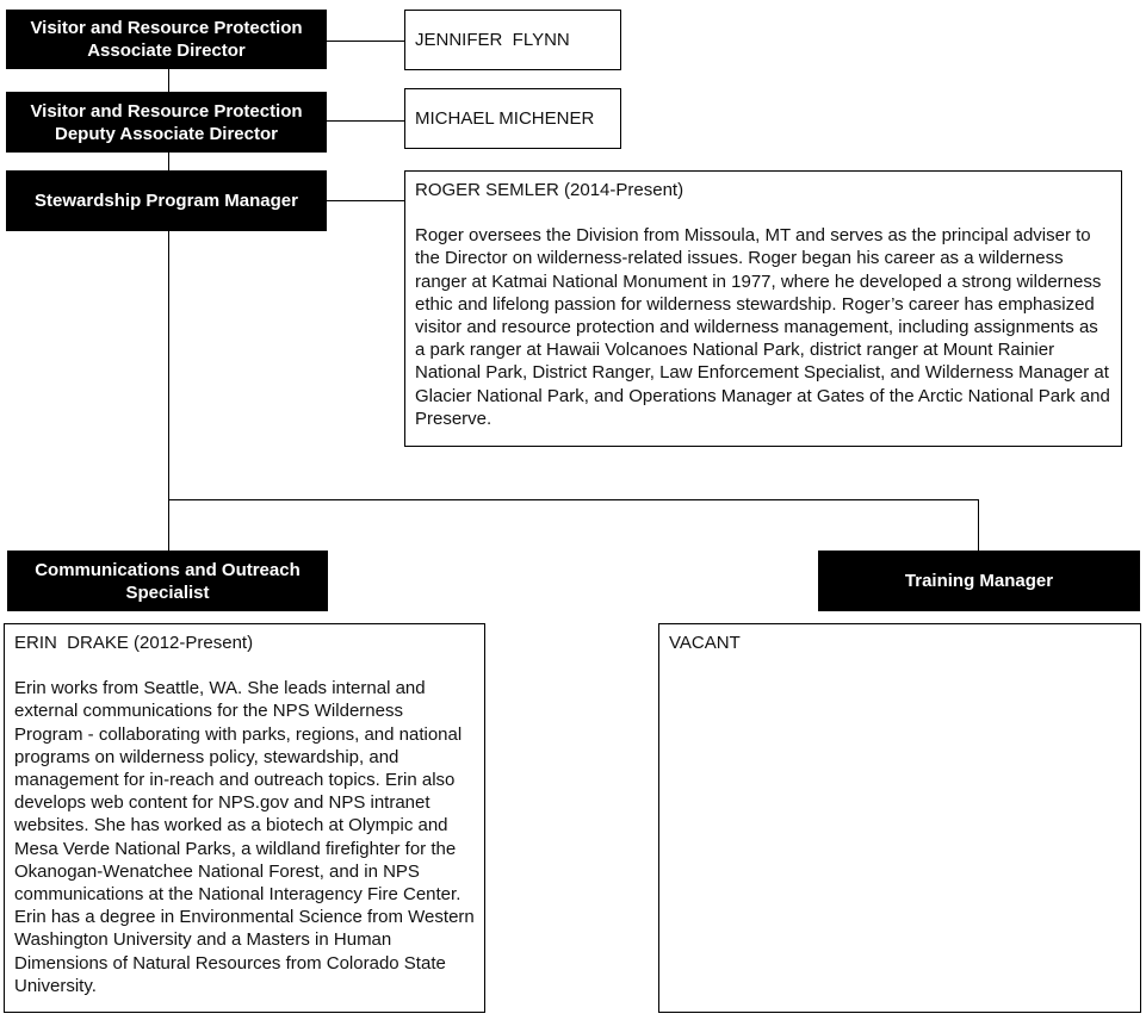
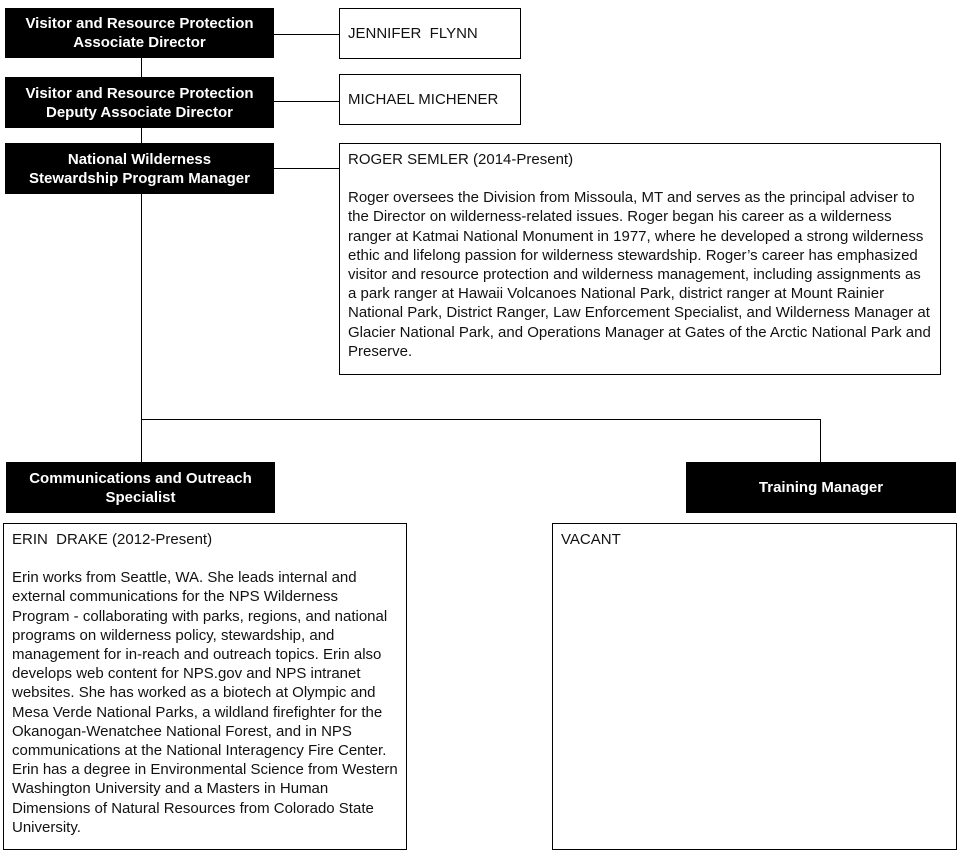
  Visitor and Resource Protection
  Associate Director
  JENNIFER FLYNN
  Visitor and Resource Protection
  Deputy Associate Director
  MICHAEL MICHENER
+ National Wilderness
  Stewardship Program Manager
  ROGER SEMLER (2014-Present)
  Roger oversees the Division from Missoula, MT and serves as the principal adviser to the Director on wilderness-related issues. Roger began his career as a wilderness ranger at Katmai National Monument in 1977, where he developed a strong wilderness ethic and lifelong passion for wilderness stewardship. Roger’s career has emphasized visitor and resource protection and wilderness management, including assignments as a park ranger at Hawaii Volcanoes National Park, district ranger at Mount Rainier National Park, District Ranger, Law Enforcement Specialist, and Wilderness Manager at Glacier National Park, and Operations Manager at Gates of the Arctic National Park and Preserve.
  Communications and Outreach
  Specialist
  ERIN DRAKE (2012-Present)
  Erin works from Seattle, WA. She leads internal and external communications for the NPS Wilderness Program - collaborating with parks, regions, and national programs on wilderness policy, stewardship, and management for in-reach and outreach topics. Erin also develops web content for NPS.gov and NPS intranet websites. She has worked as a biotech at Olympic and Mesa Verde National Parks, a wildland firefighter for the Okanogan-Wenatchee National Forest, and in NPS communications at the National Interagency Fire Center. Erin has a degree in Environmental Science from Western Washington University and a Masters in Human Dimensions of Natural Resources from Colorado State University.
  Training Manager
  VACANT
